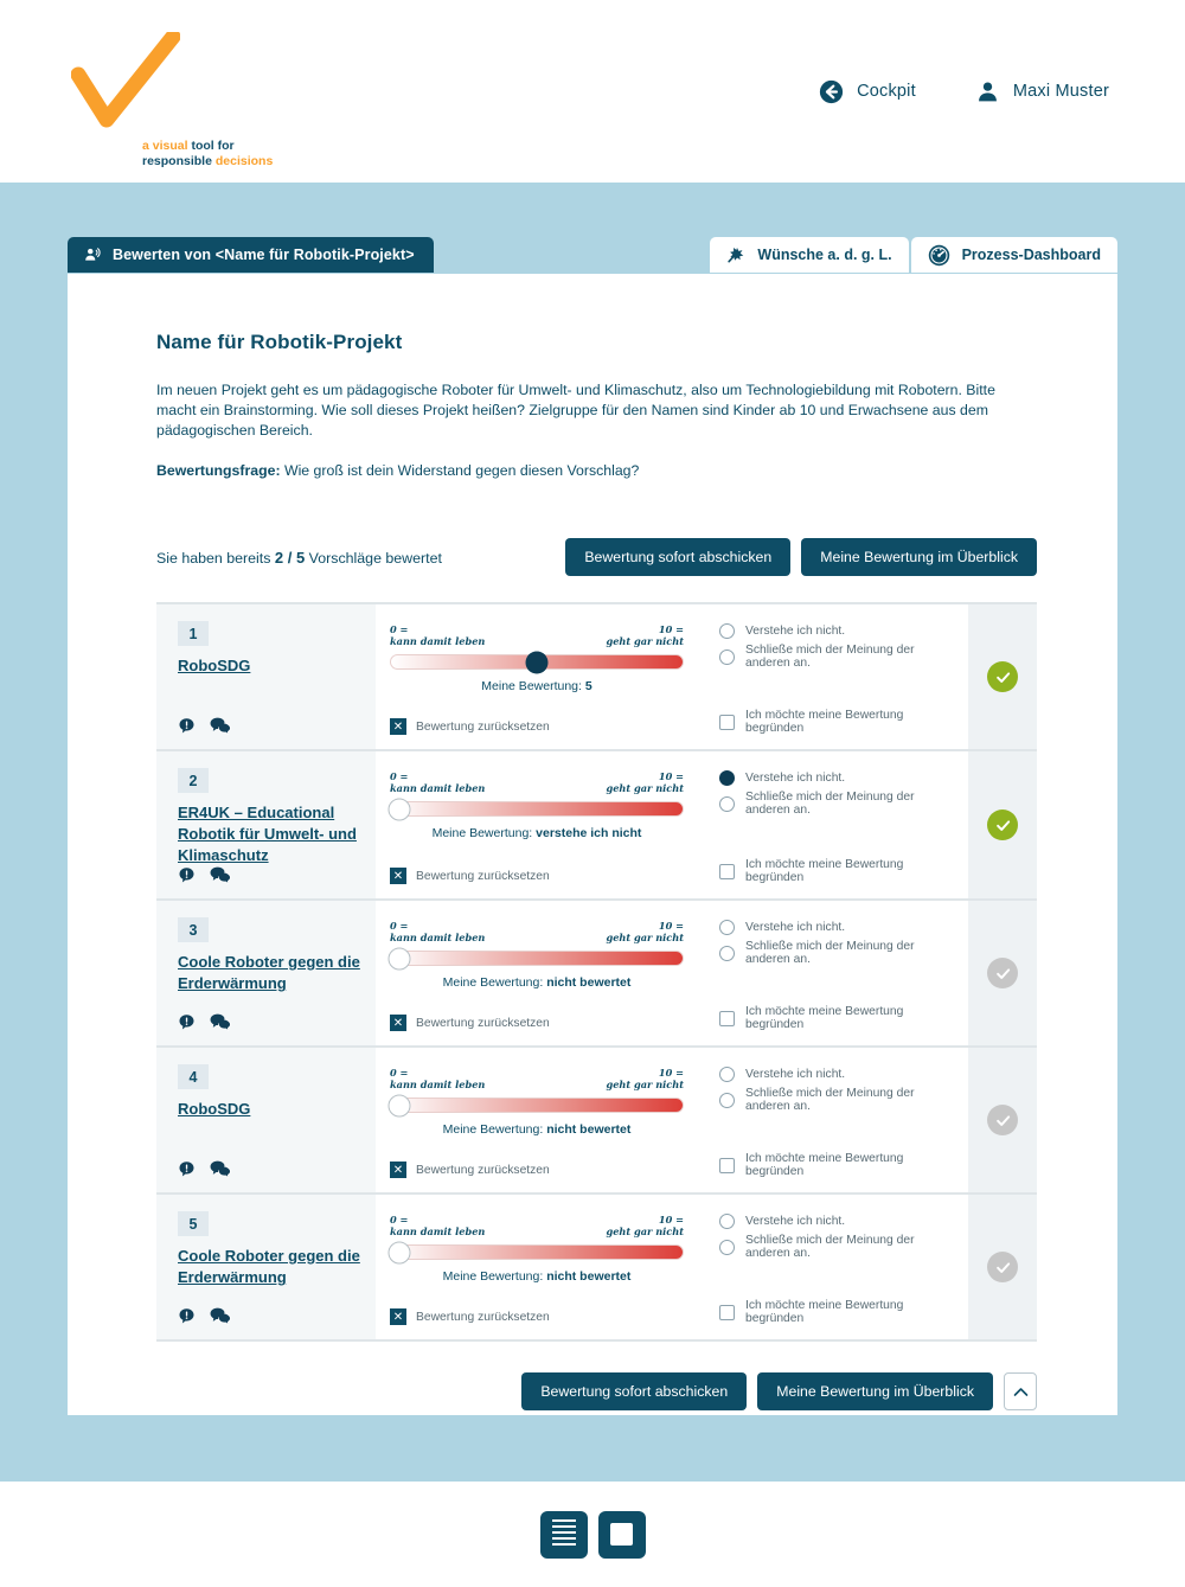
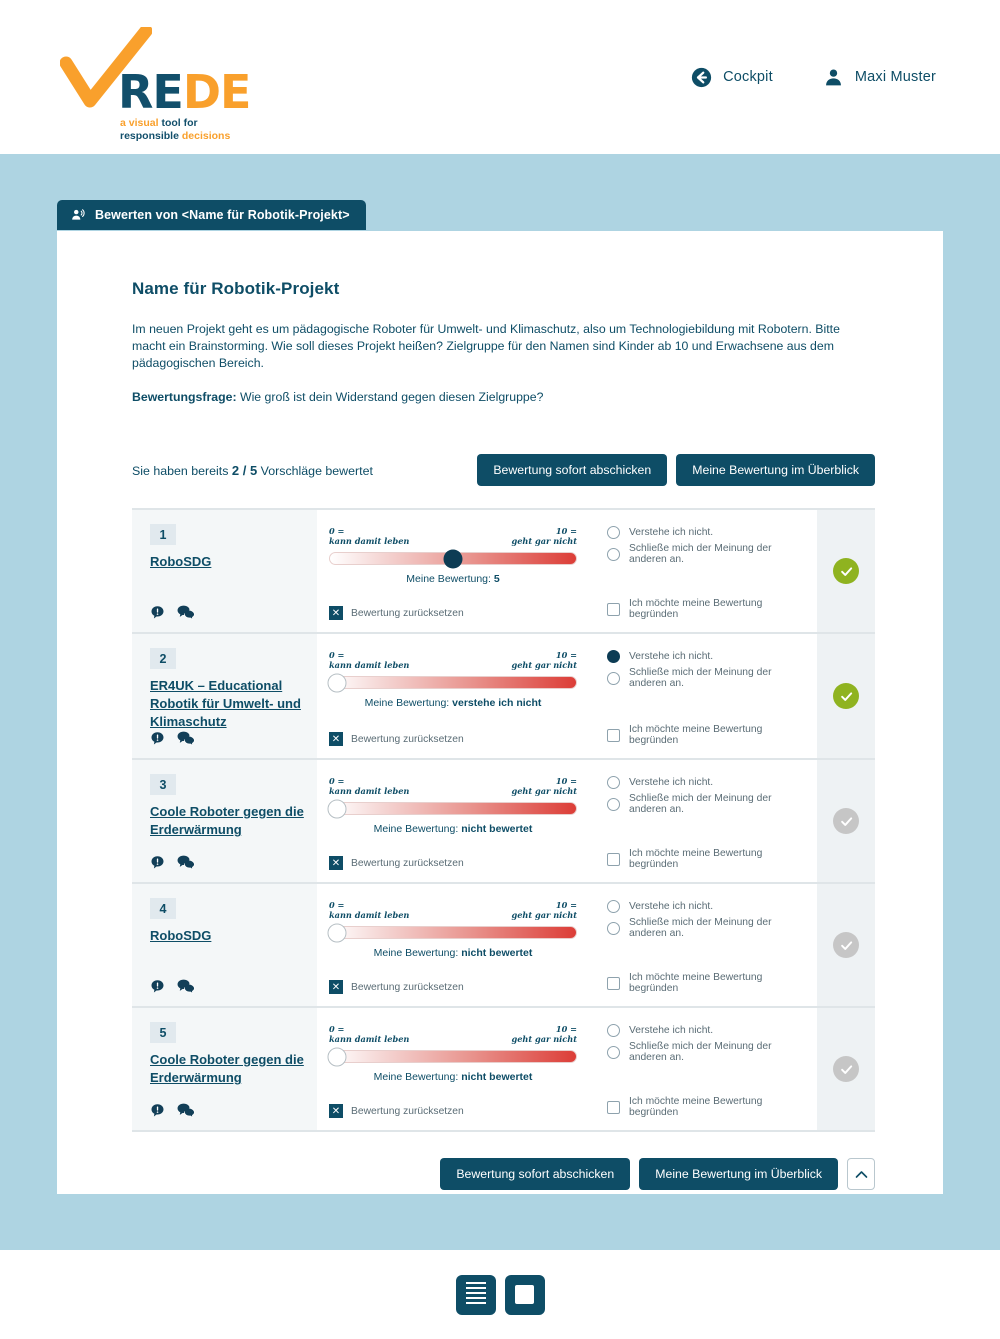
+ REDE
  a visual tool for
  responsible decisions
  Cockpit
  Maxi Muster
  Bewerten von <Name für Robotik-Projekt>
- Wünsche a. d. g. L.
- Prozess-Dashboard
  Name für Robotik-Projekt
  Im neuen Projekt geht es um pädagogische Roboter für Umwelt- und Klimaschutz, also um Technologiebildung mit Robotern. Bitte macht ein Brainstorming. Wie soll dieses Projekt heißen? Zielgruppe für den Namen sind Kinder ab 10 und Erwachsene aus dem pädagogischen Bereich.
- Bewertungsfrage: Wie groß ist dein Widerstand gegen diesen Vorschlag?
+ Bewertungsfrage: Wie groß ist dein Widerstand gegen diesen Zielgruppe?
  Sie haben bereits 2 / 5 Vorschläge bewertet
  Bewertung sofort abschicken
  Meine Bewertung im Überblick
  1
  RoboSDG
  0 =
  kann damit leben
  10 =
  geht gar nicht
  Meine Bewertung: 5
  ✕
  Bewertung zurücksetzen
  Verstehe ich nicht.
  Schließe mich der Meinung der anderen an.
  Ich möchte meine Bewertung begründen
  2
  ER4UK – Educational Robotik für Umwelt- und Klimaschutz
  0 =
  kann damit leben
  10 =
  geht gar nicht
  Meine Bewertung: verstehe ich nicht
  ✕
  Bewertung zurücksetzen
  Verstehe ich nicht.
  Schließe mich der Meinung der anderen an.
  Ich möchte meine Bewertung begründen
  3
  Coole Roboter gegen die Erderwärmung
  0 =
  kann damit leben
  10 =
  geht gar nicht
  Meine Bewertung: nicht bewertet
  ✕
  Bewertung zurücksetzen
  Verstehe ich nicht.
  Schließe mich der Meinung der anderen an.
  Ich möchte meine Bewertung begründen
  4
  RoboSDG
  0 =
  kann damit leben
  10 =
  geht gar nicht
  Meine Bewertung: nicht bewertet
  ✕
  Bewertung zurücksetzen
  Verstehe ich nicht.
  Schließe mich der Meinung der anderen an.
  Ich möchte meine Bewertung begründen
  5
  Coole Roboter gegen die Erderwärmung
  0 =
  kann damit leben
  10 =
  geht gar nicht
  Meine Bewertung: nicht bewertet
  ✕
  Bewertung zurücksetzen
  Verstehe ich nicht.
  Schließe mich der Meinung der anderen an.
  Ich möchte meine Bewertung begründen
  Bewertung sofort abschicken
  Meine Bewertung im Überblick
